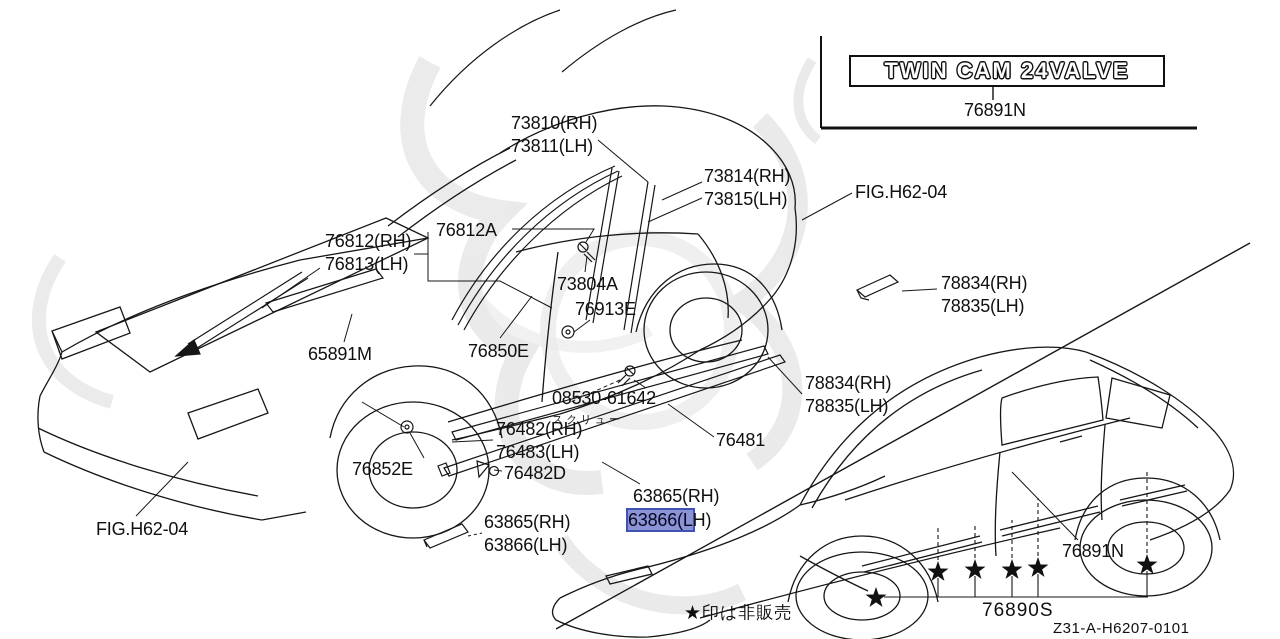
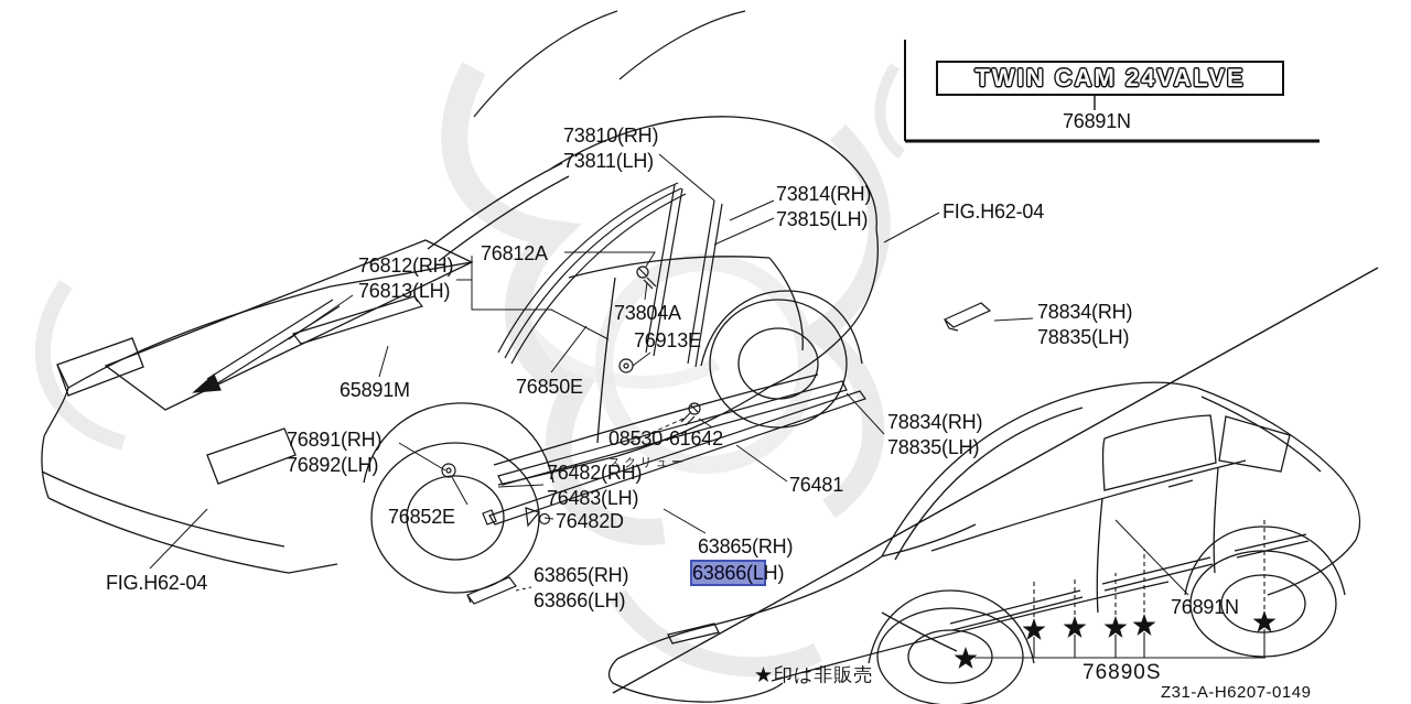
  TWIN CAM 24VALVE
  76891N
  73810(RH)
  73811(LH)
  73814(RH)
  73815(LH)
  FIG.H62-04
  76812A
  76812(RH)
  76813(LH)
  73804A
  76913E
  78834(RH)
  78835(LH)
  65891M
  76850E
  08530-61642
  スクリュー
  78834(RH)
  78835(LH)
+ 76891(RH)
+ 76892(LH)
  76482(RH)
  76483(LH)
  76482D
  76852E
  76481
  63865(RH)
  63866(LH)
  63865(RH)
  63866(LH)
  FIG.H62-04
  76891N
  76890S
  ★印は非販売
- Z31-A-H6207-0101
+ Z31-A-H6207-0149
